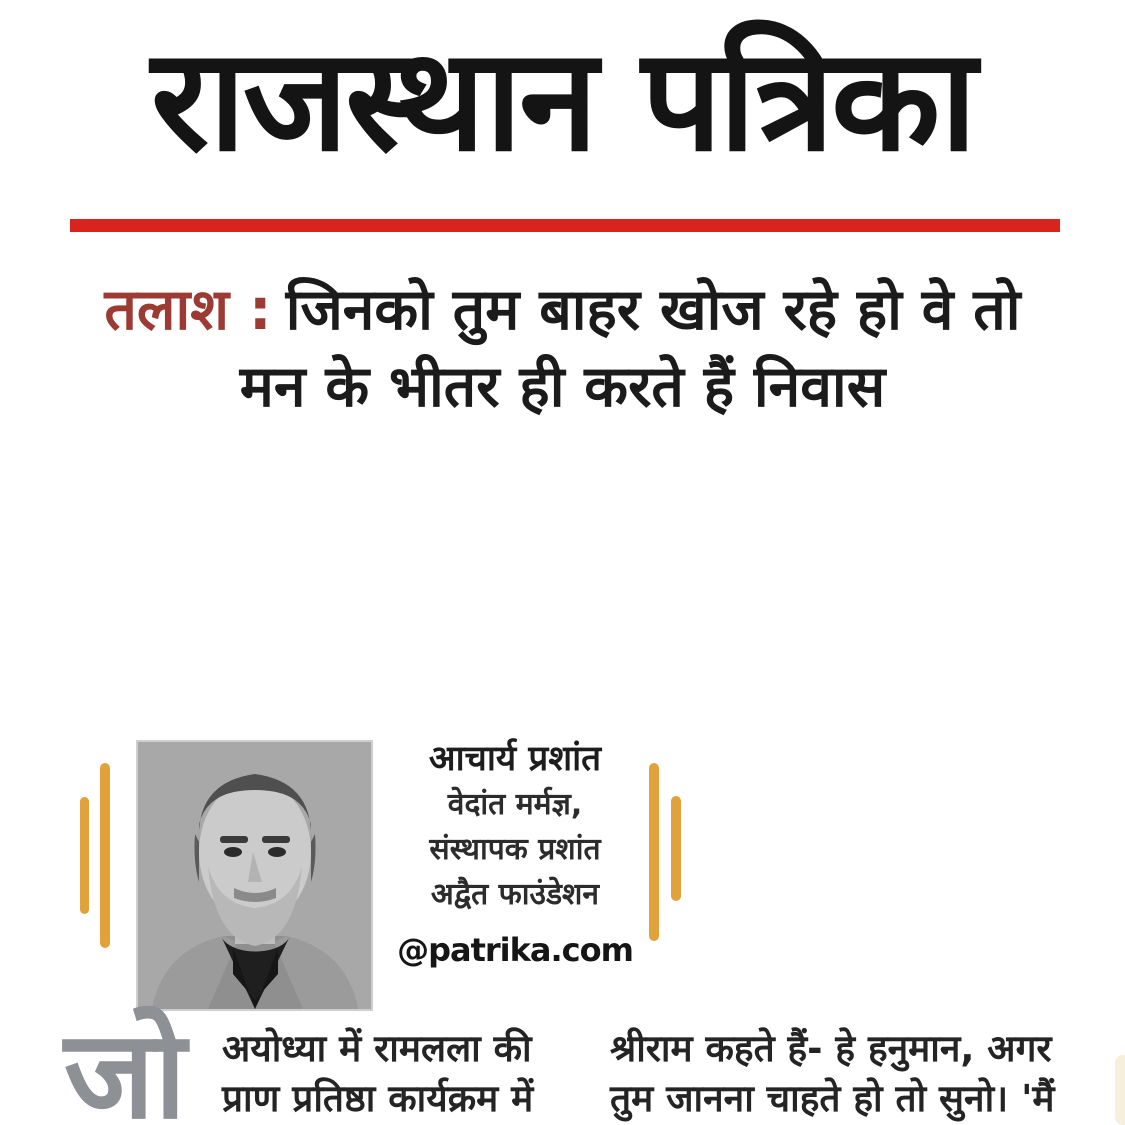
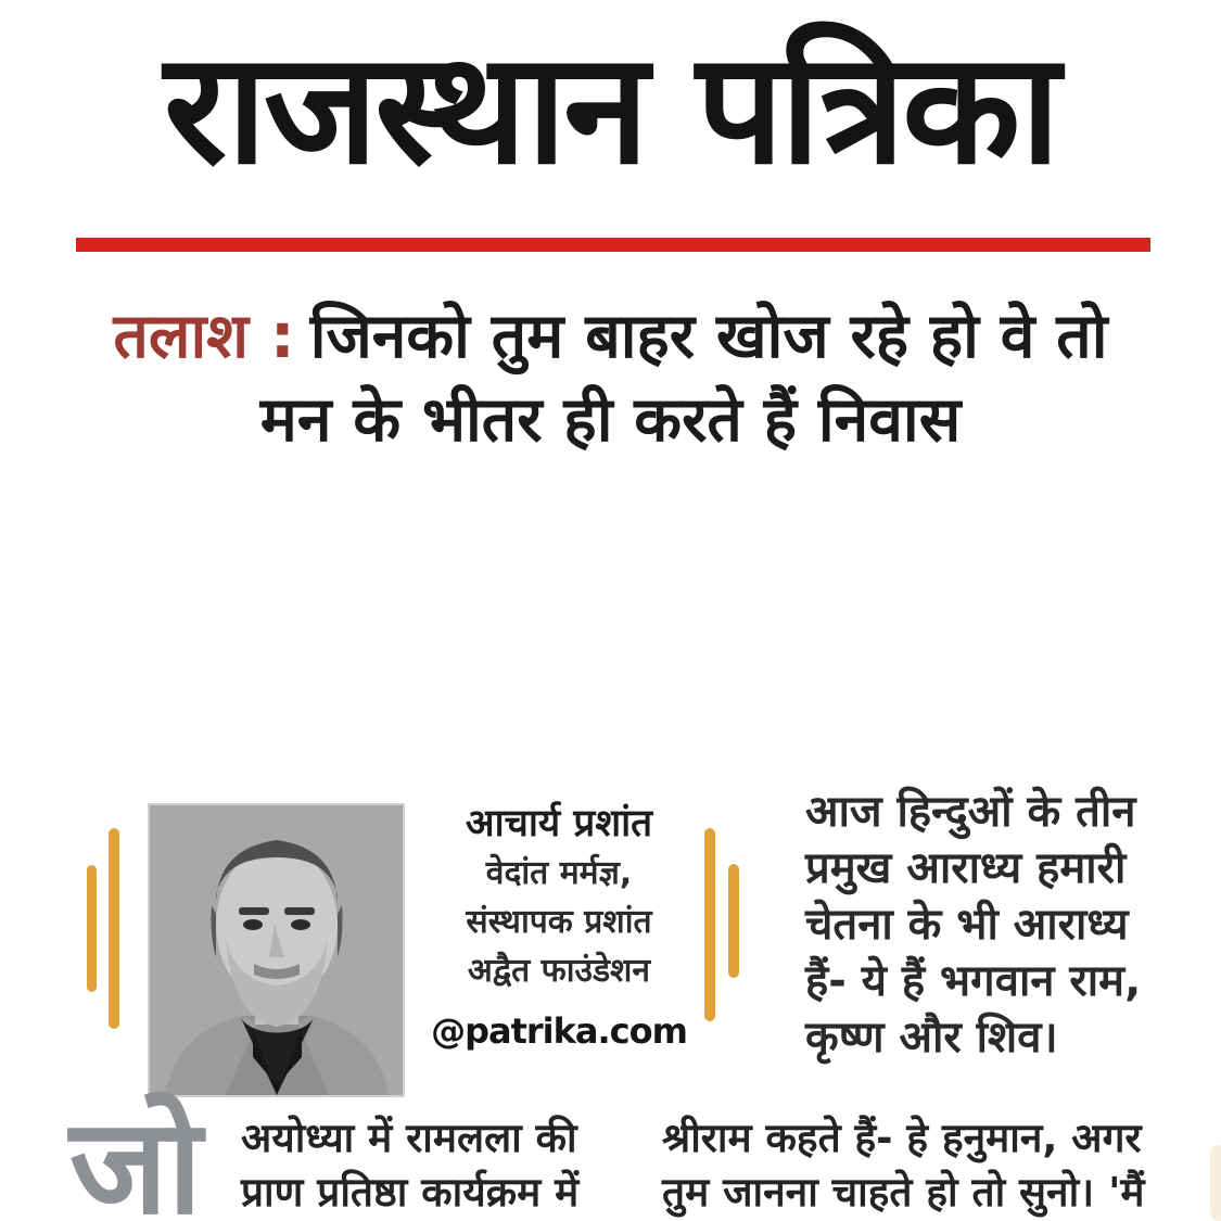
  राजस्थान पत्रिका
  तलाश : जिनको तुम बाहर खोज रहे हो वे तो
  मन के भीतर ही करते हैं निवास
  आचार्य प्रशांत
  वेदांत मर्मज्ञ,
  संस्थापक प्रशांत
  अद्वैत फाउंडेशन
  @patrika.com
+ आज हिन्दुओं के तीन
+ प्रमुख आराध्य हमारी
+ चेतना के भी आराध्य
+ हैं- ये हैं भगवान राम,
+ कृष्ण और शिव।
  जो
  अयोध्या में रामलला की
  प्राण प्रतिष्ठा कार्यक्रम में
  श्रीराम कहते हैं- हे हनुमान, अगर
  तुम जानना चाहते हो तो सुनो। 'मैं
